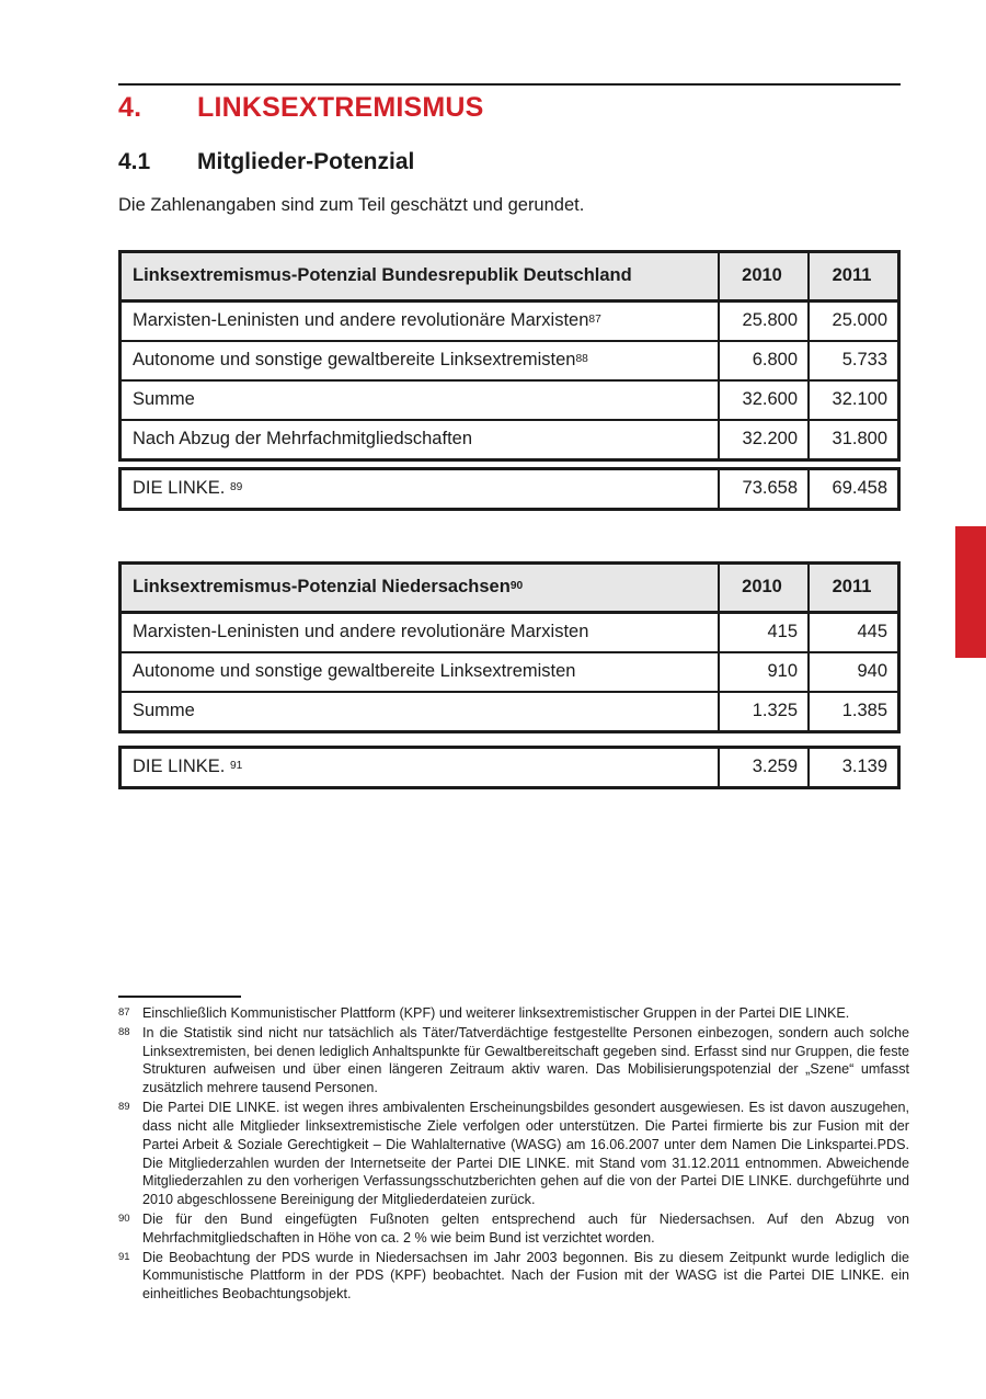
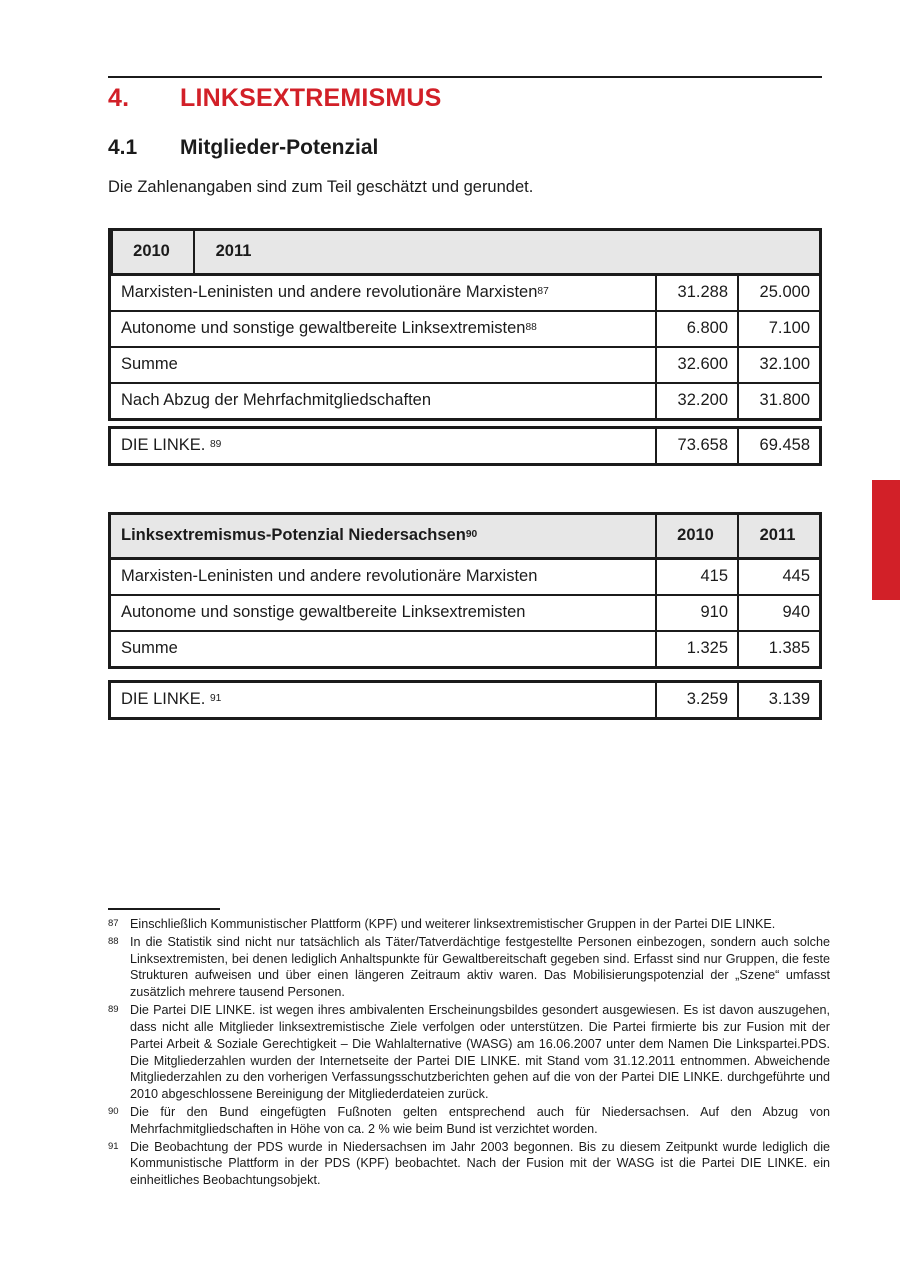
  4.
  LINKSEXTREMISMUS
  4.1
  Mitglieder-Potenzial
  Die Zahlenangaben sind zum Teil geschätzt und gerundet.
- Linksextremismus-Potenzial Bundesrepublik Deutschland
  2010
  2011
  Marxisten-Leninisten und andere revolutionäre Marxisten
  87
- 25.800
+ 31.288
  25.000
  Autonome und sonstige gewaltbereite Linksextremisten
  88
  6.800
- 5.733
+ 7.100
  Summe
  32.600
  32.100
  Nach Abzug der Mehrfachmitgliedschaften
  32.200
  31.800
  DIE LINKE.
  89
  73.658
  69.458
  Linksextremismus-Potenzial Niedersachsen
  90
  2010
  2011
  Marxisten-Leninisten und andere revolutionäre Marxisten
  415
  445
  Autonome und sonstige gewaltbereite Linksextremisten
  910
  940
  Summe
  1.325
  1.385
  DIE LINKE.
  91
  3.259
  3.139
  87
  Einschließlich Kommunistischer Plattform (KPF) und weiterer linksextremistischer Gruppen in der Partei DIE LINKE.
  88
  In die Statistik sind nicht nur tatsächlich als Täter/Tatverdächtige festgestellte Personen einbezogen, sondern auch solche Linksextremisten, bei denen lediglich Anhaltspunkte für Gewaltbereitschaft gegeben sind. Erfasst sind nur Gruppen, die feste Strukturen aufweisen und über einen längeren Zeitraum aktiv waren. Das Mobilisierungspotenzial der „Szene“ umfasst zusätzlich mehrere tausend Personen.
  89
  Die Partei DIE LINKE. ist wegen ihres ambivalenten Erscheinungsbildes gesondert ausgewiesen. Es ist davon auszugehen, dass nicht alle Mitglieder linksextremistische Ziele verfolgen oder unterstützen. Die Partei firmierte bis zur Fusion mit der Partei Arbeit & Soziale Gerechtigkeit – Die Wahlalternative (WASG) am 16.06.2007 unter dem Namen Die Linkspartei.PDS. Die Mitgliederzahlen wurden der Internetseite der Partei DIE LINKE. mit Stand vom 31.12.2011 entnommen. Abweichende Mitgliederzahlen zu den vorherigen Verfassungsschutzberichten gehen auf die von der Partei DIE LINKE. durchgeführte und 2010 abgeschlossene Bereinigung der Mitgliederdateien zurück.
  90
  Die für den Bund eingefügten Fußnoten gelten entsprechend auch für Niedersachsen. Auf den Abzug von Mehrfachmitgliedschaften in Höhe von ca. 2 % wie beim Bund ist verzichtet worden.
  91
  Die Beobachtung der PDS wurde in Niedersachsen im Jahr 2003 begonnen. Bis zu diesem Zeitpunkt wurde lediglich die Kommunistische Plattform in der PDS (KPF) beobachtet. Nach der Fusion mit der WASG ist die Partei DIE LINKE. ein einheitliches Beobachtungsobjekt.
